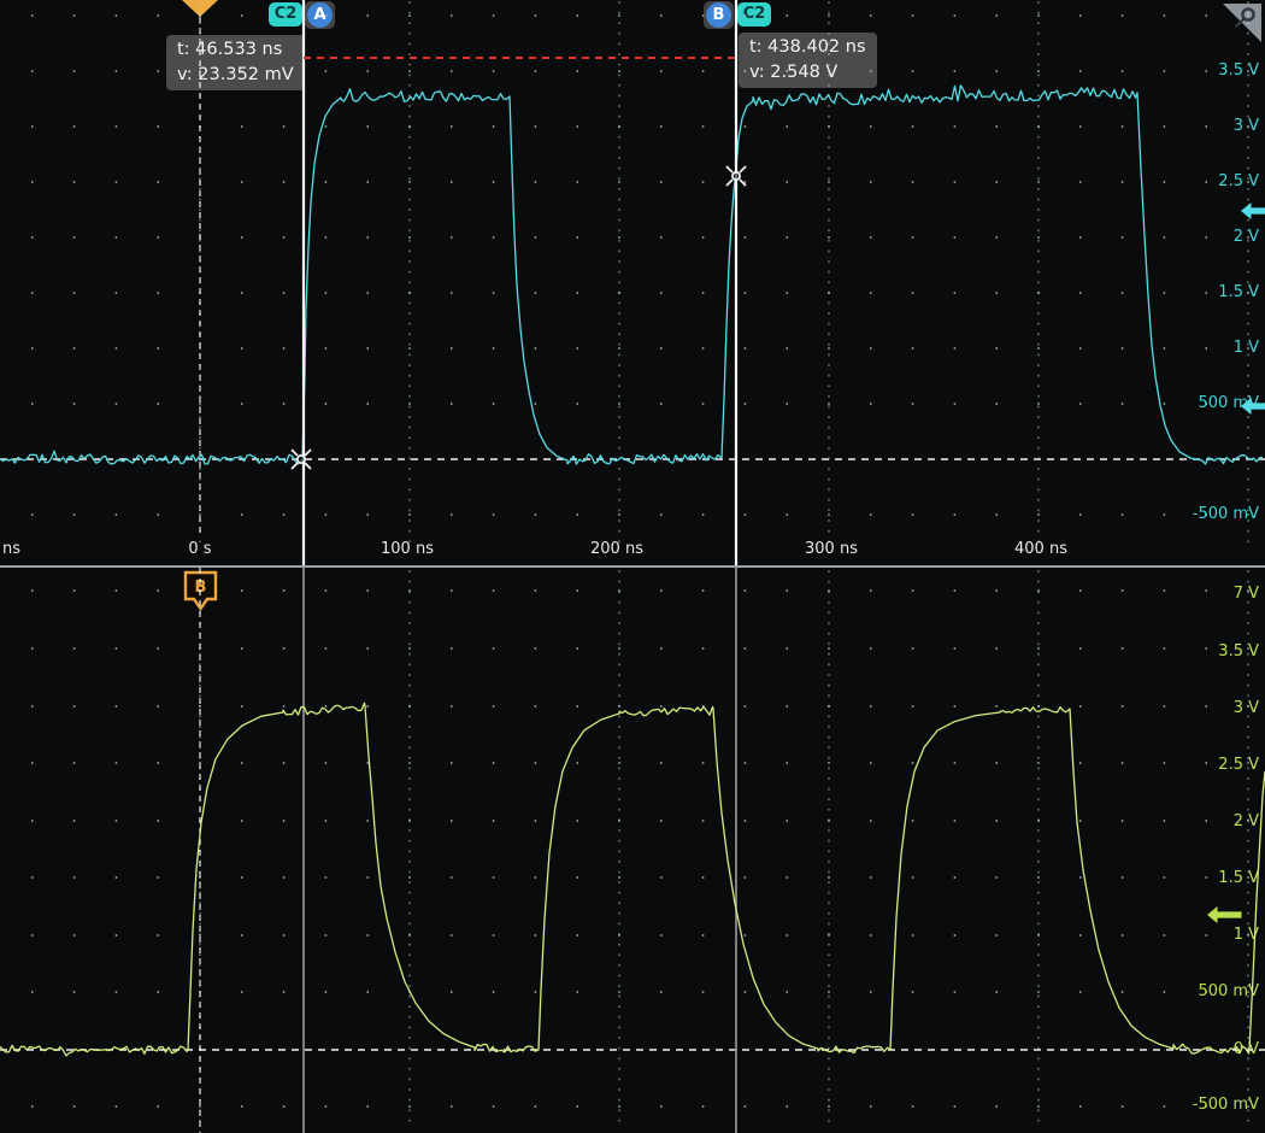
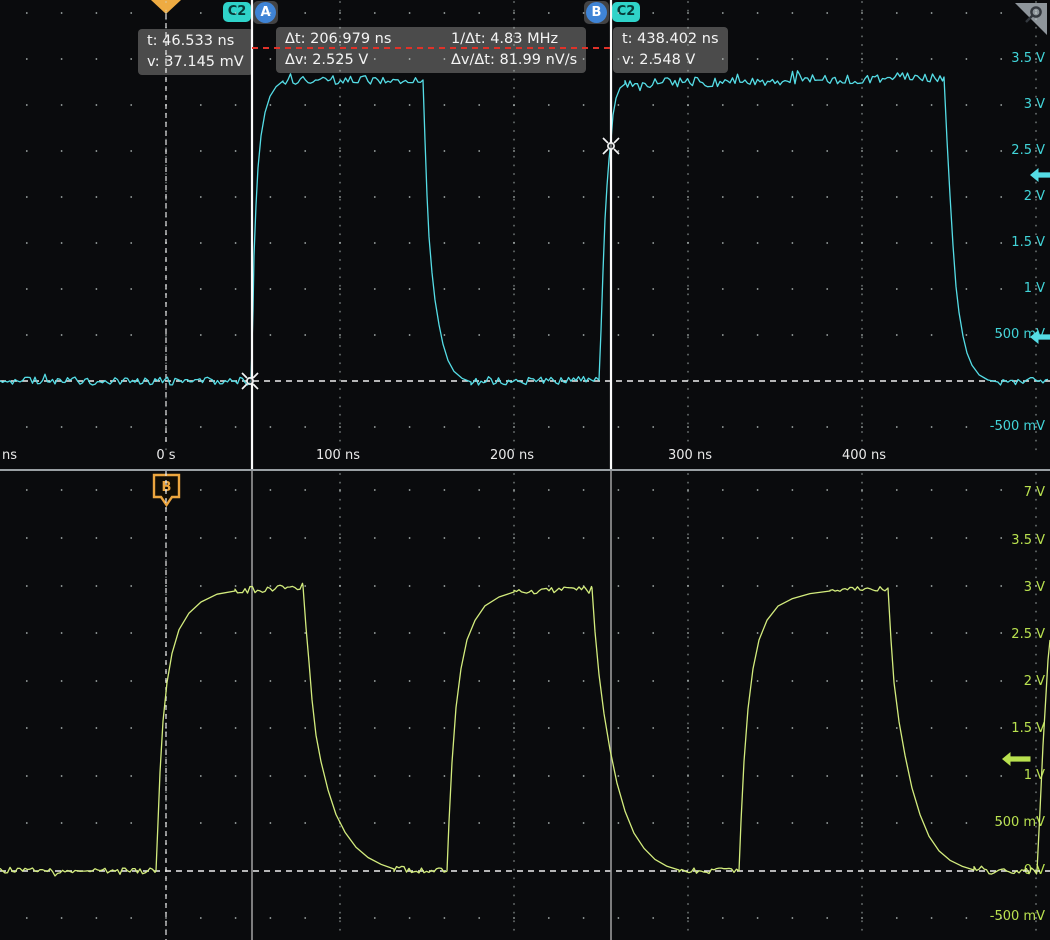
  C2
  A
  B
  C2
  t: 46.533 ns
- v: 23.352 mV
+ v: 37.145 mV
+ Δt: 206.979 ns
+ 1/Δt: 4.83 MHz
+ Δv: 2.525 V
+ Δv/Δt: 81.99 nV/s
  t: 438.402 ns
  v: 2.548 V
  B
  3.5 V
  3 V
  2.5 V
  2 V
  1.5 V
  1 V
  500 m
  -500 mV
  7 V
  3.5 V
  3 V
  2.5 V
  2 V
  1.5 V
  1 V
  500 mV
  -500 mV
  ns
  0 s
  100 ns
  200 ns
  300 ns
  400 ns
